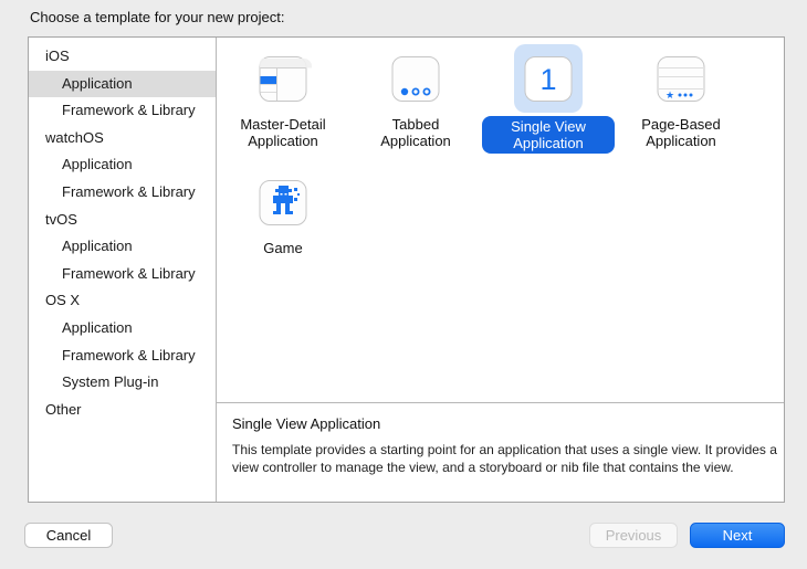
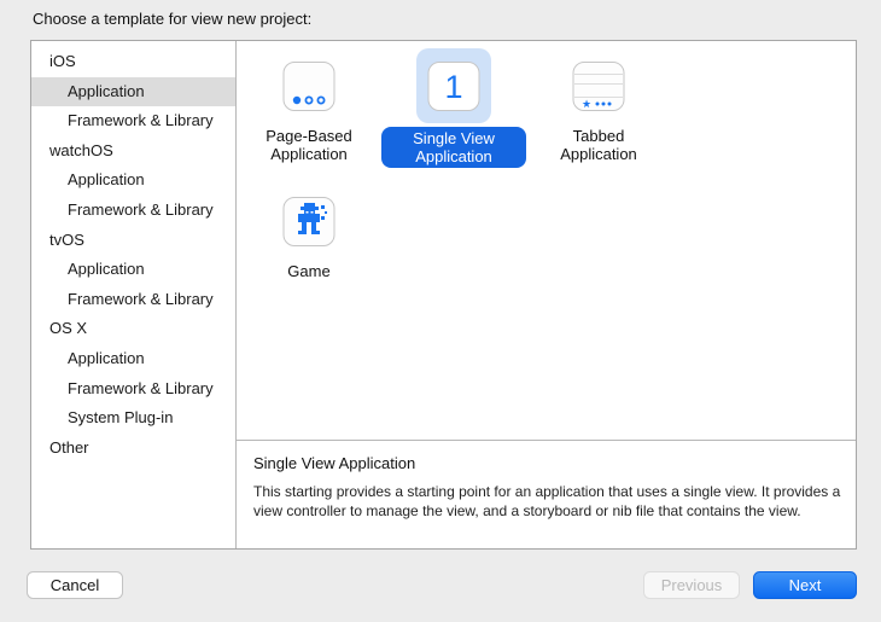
- Choose a template for your new project:
+ Choose a template for view new project:
  iOS
  Application
  Framework & Library
  watchOS
  Application
  Framework & Library
  tvOS
  Application
  Framework & Library
  OS X
  Application
  Framework & Library
  System Plug-in
  Other
- Master-Detail Application
- Tabbed Application
+ Page-Based Application
  1
  Single View Application
  ★
- Page-Based Application
+ Tabbed Application
  Game
  Single View Application
- This template provides a starting point for an application that uses a single view. It provides a view controller to manage the view, and a storyboard or nib file that contains the view.
+ This starting provides a starting point for an application that uses a single view. It provides a view controller to manage the view, and a storyboard or nib file that contains the view.
  Cancel
  Previous
  Next
